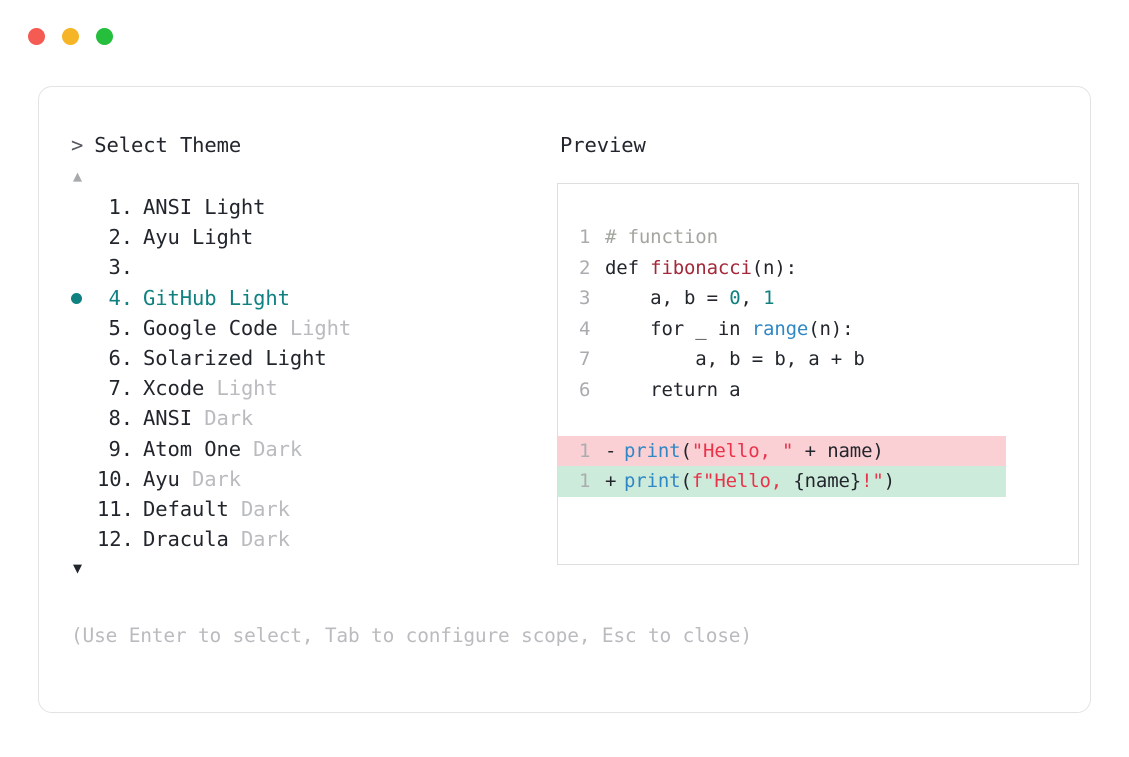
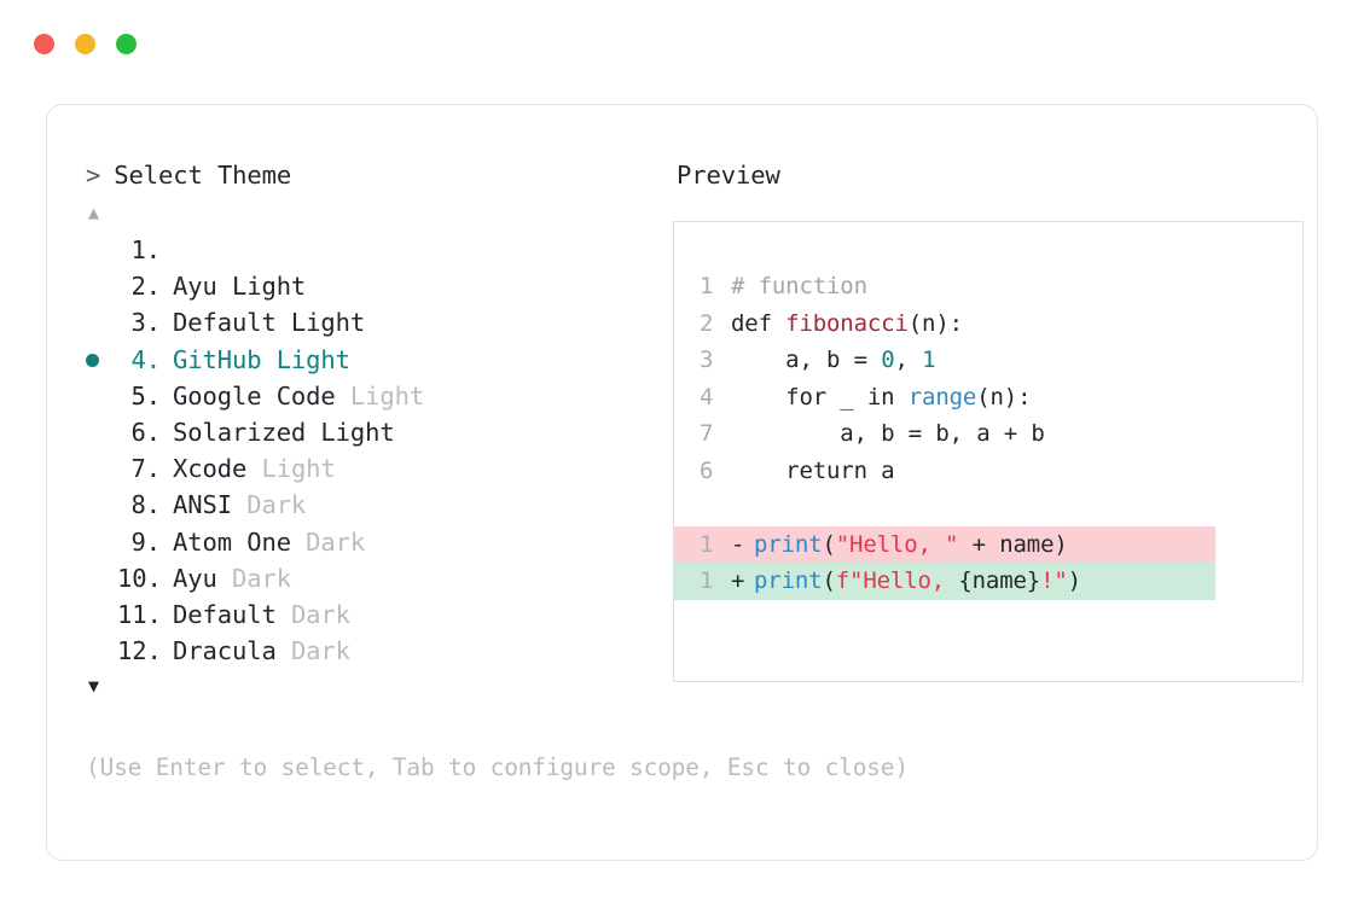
  >
  Select Theme
  ▲
  1.
- ANSI Light
  2.
  Ayu Light
  3.
+ Default Light
  4.
  GitHub Light
  5.
  Google Code
  Light
  6.
  Solarized Light
  7.
  Xcode
  Light
  8.
  ANSI
  Dark
  9.
  Atom One
  Dark
  10.
  Ayu
  Dark
  11.
  Default
  Dark
  12.
  Dracula
  Dark
  ▼
  Preview
  1
  # function
  2
  def fibonacci(n):
  3
  a, b = 0, 1
  4
  for _ in range(n):
  7
  a, b = b, a + b
  6
  return a
  1
  -
  print("Hello, " + name)
  1
  +
  print(f"Hello, {name}!")
  (Use Enter to select, Tab to configure scope, Esc to close)
